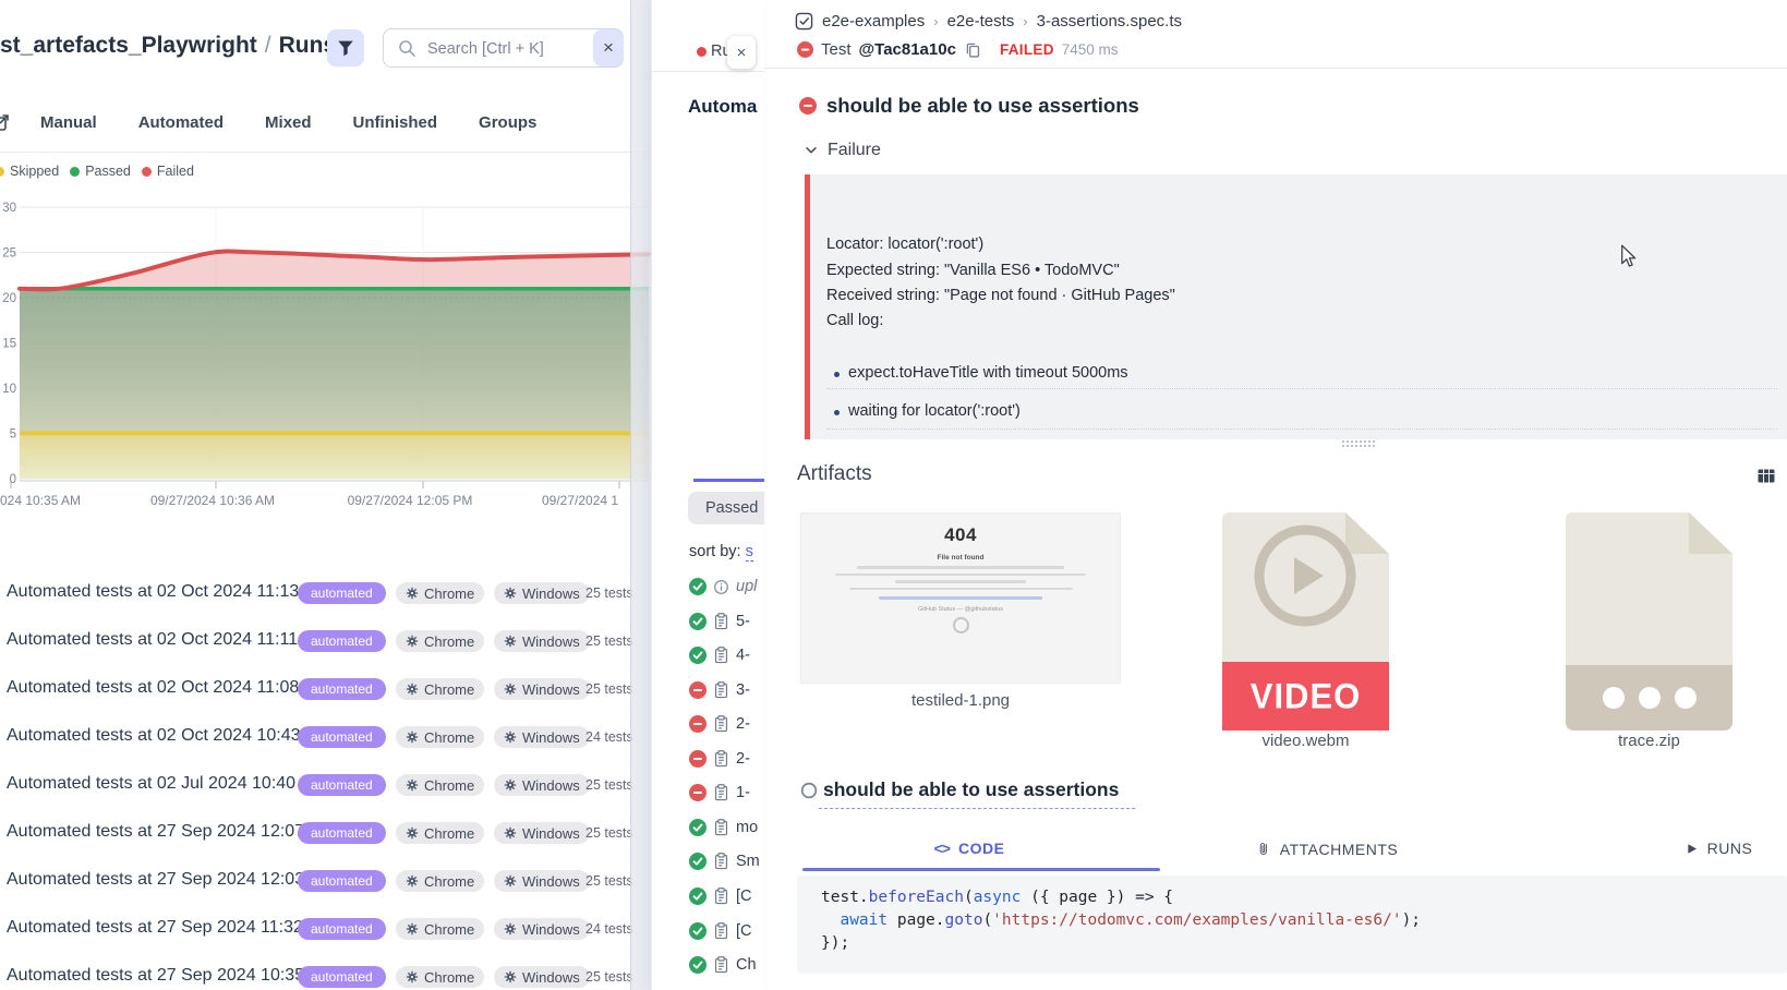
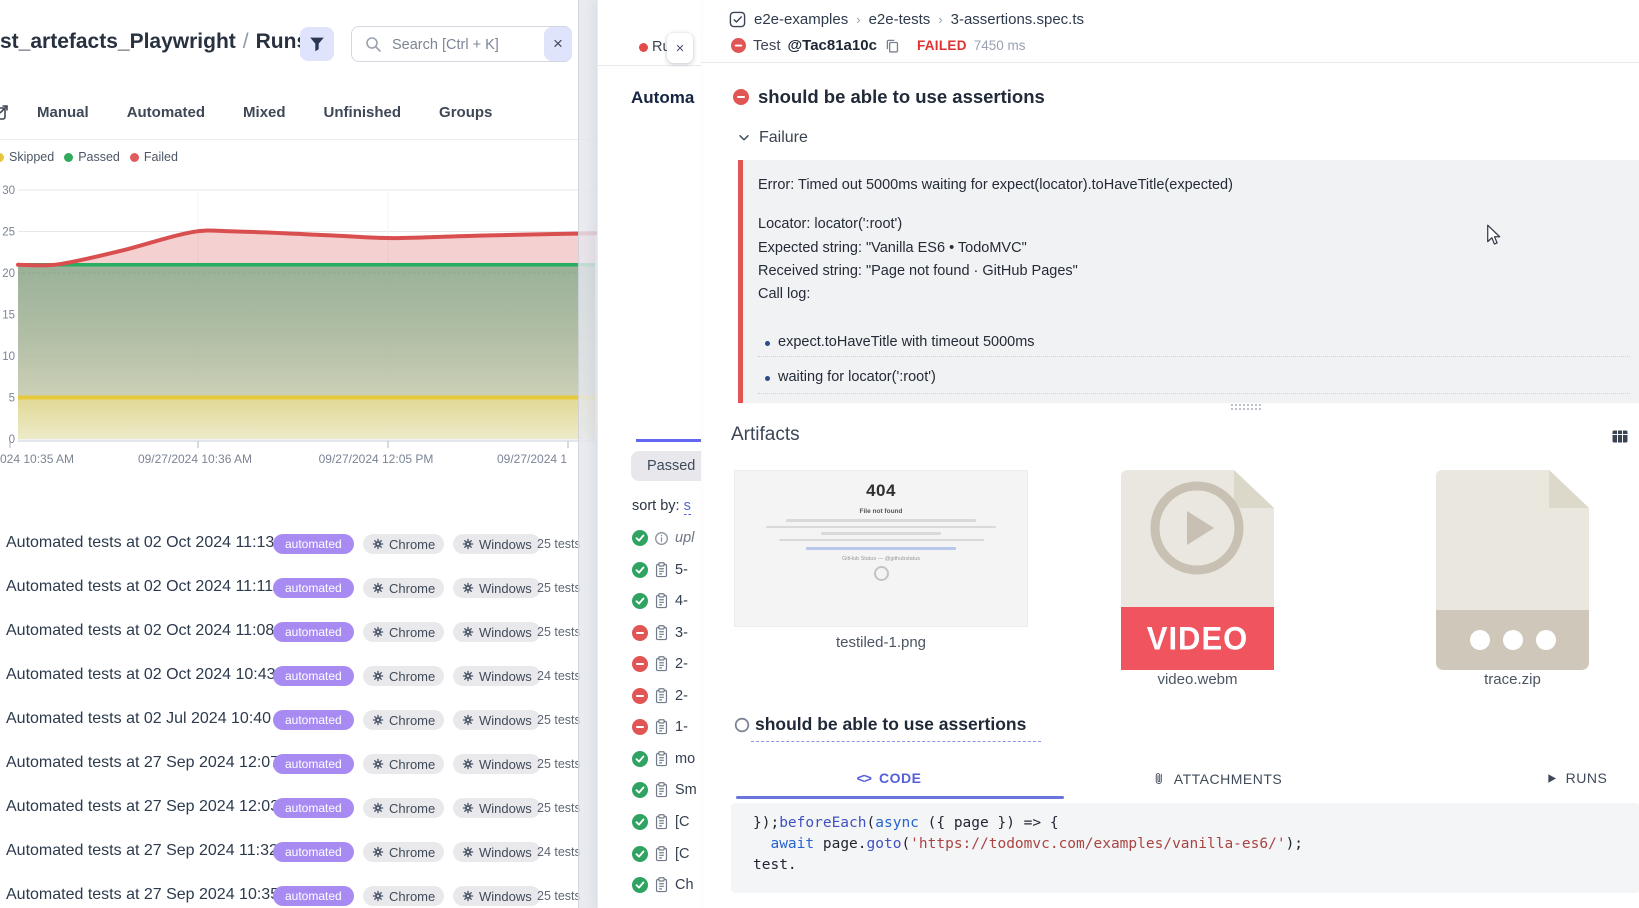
  st_artefacts_Playwright / Run
  Search [Ctrl + K]
  ×
  Manual
  Automated
  Mixed
  Unfinished
  Groups
  Skipped
  Passed
  Failed
  0
  5
  10
  15
  20
  25
  30
  024 10:35 AM
  09/27/2024 10:36 AM
  09/27/2024 12:05 PM
  09/27/2024 1
  Automated tests at 02 Oct 2024 11:13
  automated
  Chrome
  Windows
  25 tests
  Automated tests at 02 Oct 2024 11:11
  automated
  Chrome
  Windows
  25 tests
  Automated tests at 02 Oct 2024 11:08
  automated
  Chrome
  Windows
  25 tests
  Automated tests at 02 Oct 2024 10:43
  automated
  Chrome
  Windows
  24 tests
  Automated tests at 02 Jul 2024 10:40
  automated
  Chrome
  Windows
  25 tests
  Automated tests at 27 Sep 2024 12:0
  automated
  Chrome
  Windows
  25 tests
  Automated tests at 27 Sep 2024 12:0
  automated
  Chrome
  Windows
  25 tests
  Automated tests at 27 Sep 2024 11:3
  automated
  Chrome
  Windows
  24 tests
  Automated tests at 27 Sep 2024 10:3
  automated
  Chrome
  Windows
  25 tests
  Automa
  Passed
  sort by: s
  upl
  5-
  4-
  3-
  2-
  2-
  1-
  mo
  Sm
  [C
  [C
  Ch
  ×
  e2e-examples
  ›
  e2e-tests
  ›
  3-assertions.spec.ts
  Test
  @Tac81a10c
  FAILED
  7450 ms
  should be able to use assertions
  Failure
+ Error: Timed out 5000ms waiting for expect(locator).toHaveTitle(expected)
  Locator: locator(':root')
  Expected string: "Vanilla ES6 • TodoMVC"
  Received string: "Page not found · GitHub Pages"
  Call log:
  expect.toHaveTitle with timeout 5000ms
  waiting for locator(':root')
  Artifacts
  404
  testiled-1.png
  VIDEO
  video.webm
  trace.zip
  should be able to use assertions
  <>
  CODE
  ATTACHMENTS
  RUNS
- test.beforeEach(async ({ page }) => {
+ });beforeEach(async ({ page }) => {
  await page.goto('https://todomvc.com/examples/vanilla-es6/');
- });
+ test.
